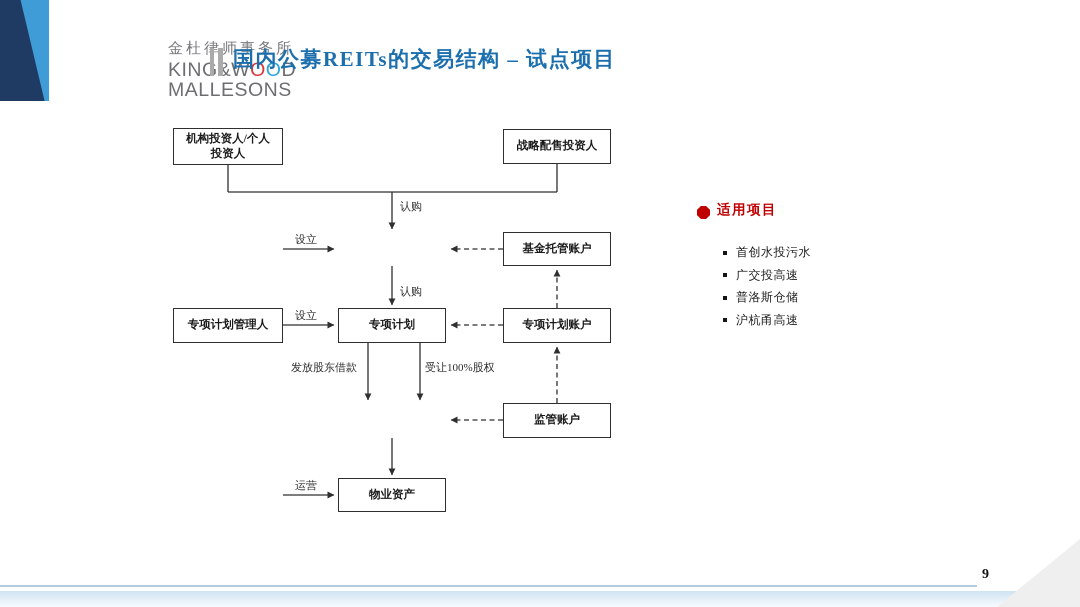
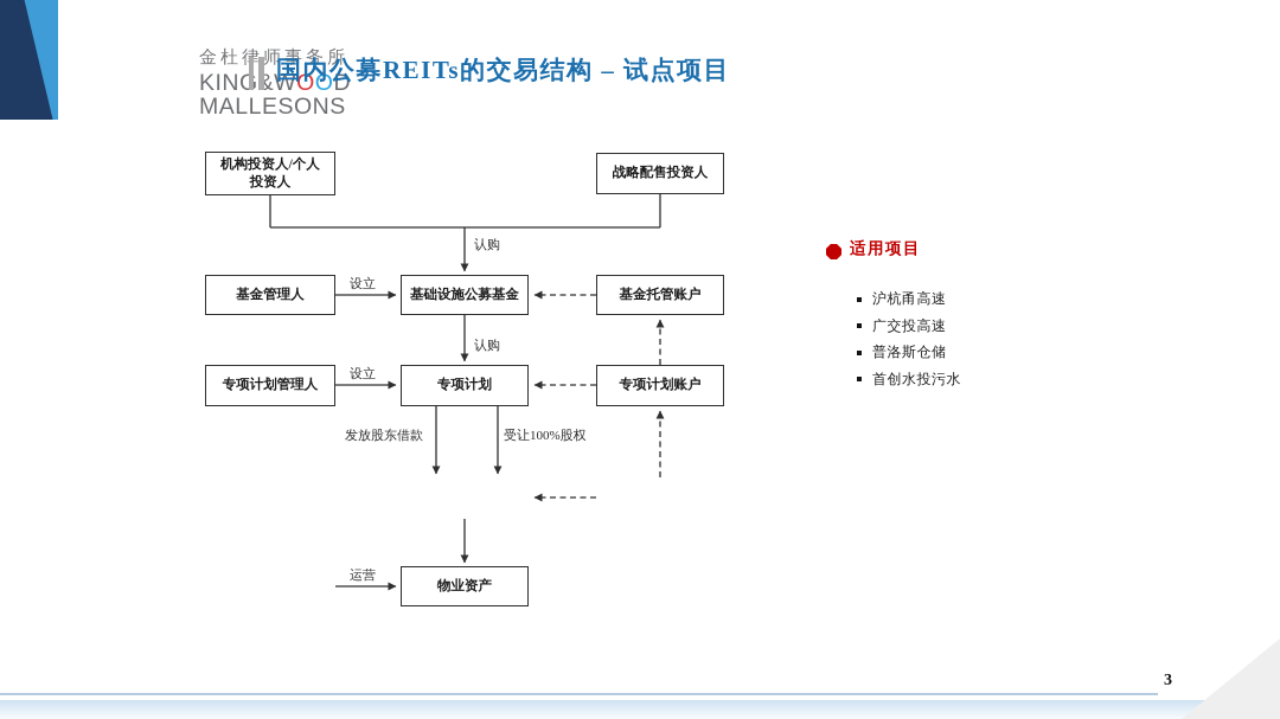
  金杜师事务所
  KIN&WOOD
  MALLESONS
  国内公募REITs的交易结构 – 试点项目
  机构投资人/个人投资人
  战略配售投资人
+ 基金管理人
+ 基础设施公募基金
  基金托管账户
  专项计划管理人
  专项计划
  专项计划账户
- 监管账户
  物业资产
  认购
  设立
  认购
  设立
  发放股东借款
  受让100%股权
  运营
  适用项目
- 首创水投污水
+ 沪杭甬高速
  广交投高速
  普洛斯仓储
- 沪杭甬高速
+ 首创水投污水
- 9
+ 3
